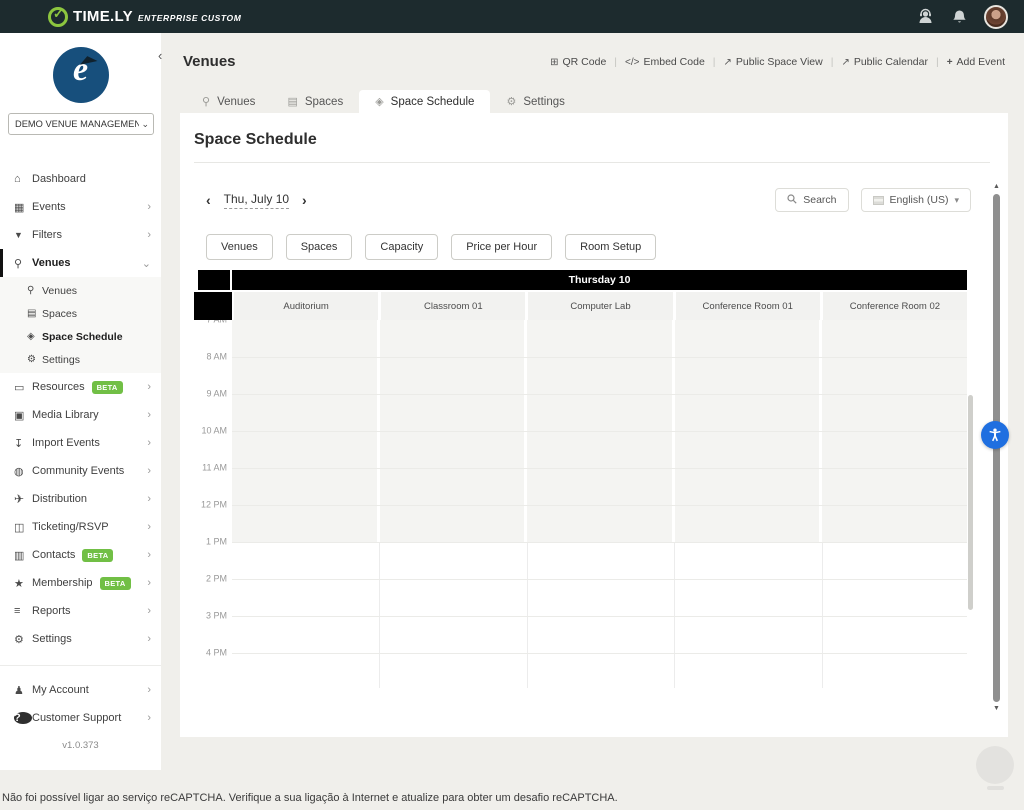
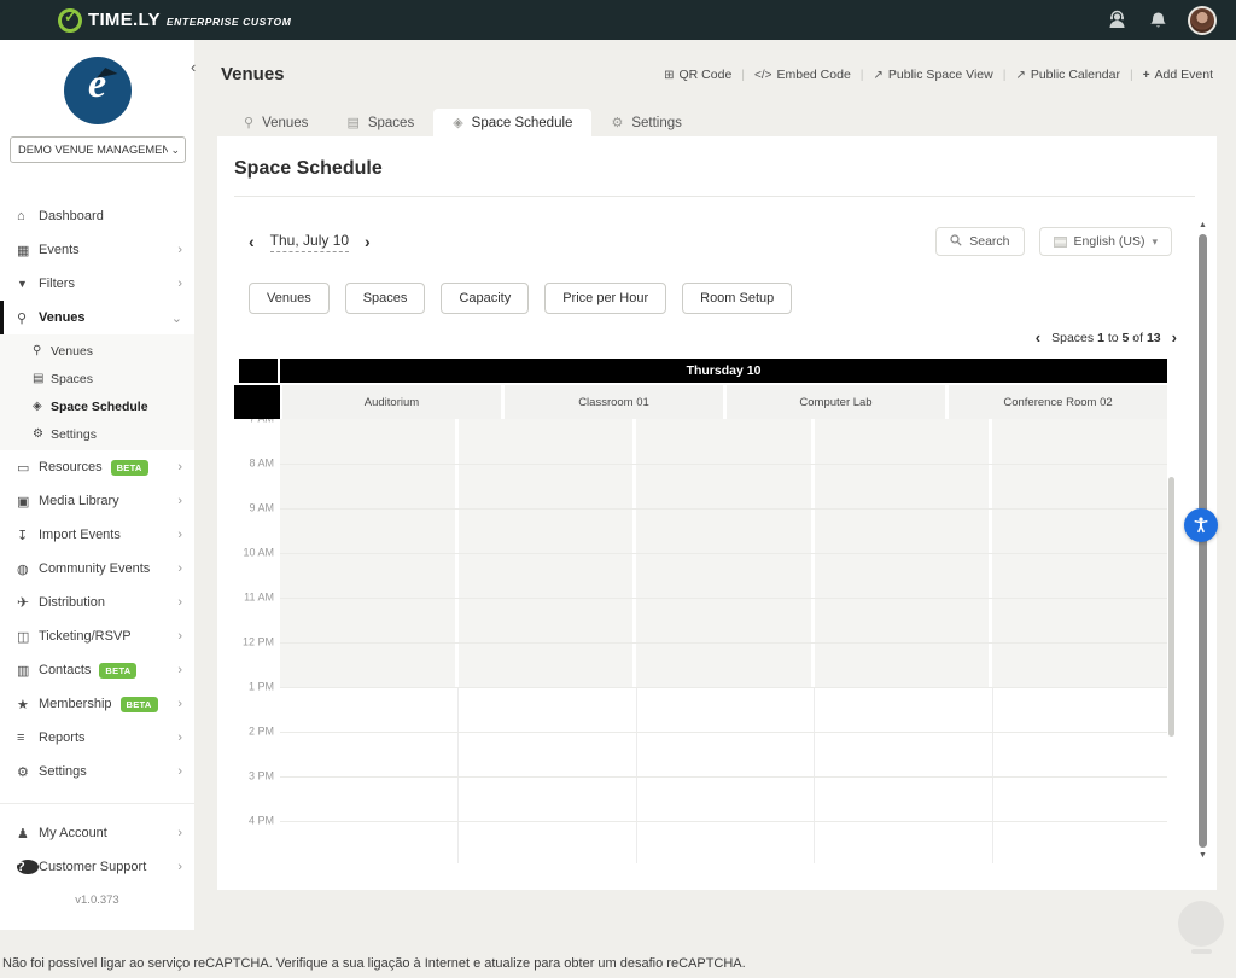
  TIME.LY
  ENTERPRISE CUSTOM
  e
  DEMO VENUE MANAGEMEN
  ⌄
  ⌂
  Dashboard
  ▦
  Events
  ›
  ▼
  Filters
  ›
  ⚲
  Venues
  ⌄
  ⚲
  Venues
  ▤
  Spaces
  ◈
  Space Schedule
  ⚙
  Settings
  ▭
  Resources
  BETA
  ›
  ▣
  Media Library
  ›
  ↧
  Import Events
  ›
  ◍
  Community Events
  ›
  ✈
  Distribution
  ›
  ◫
  Ticketing/RSVP
  ›
  ▥
  Contacts
  BETA
  ›
  ★
  Membership
  BETA
  ›
  ≡
  Reports
  ›
  ⚙
  Settings
  ›
  ♟
  My Account
  ›
  ?
  Customer Support
  ›
  v1.0.373
  ‹
  Venues
  ⊞
  QR Code
  </>
  Embed Code
  ↗
  Public Space View
  ↗
  Public Calendar
  +
  Add Event
  ⚲
  Venues
  ▤
  Spaces
  ◈
  Space Schedule
  ⚙
  Settings
  Space Schedule
  Thu, July 10
  Search
  English (US)
  Venues
  Spaces
  Capacity
  Price per Hour
  Room Setup
+ Spaces 1 to 5 of 13
  Thursday 10
  Auditorium
  Classroom 01
  Computer Lab
- Conference Room 01
  Conference Room 02
  7 AM
  8 AM
  9 AM
  10 AM
  11 AM
  12 PM
  1 PM
  2 PM
  3 PM
  4 PM
  Não foi possível ligar ao serviço reCAPTCHA. Verifique a sua ligação à Internet e atualize para obter um desafio reCAPTCHA.
